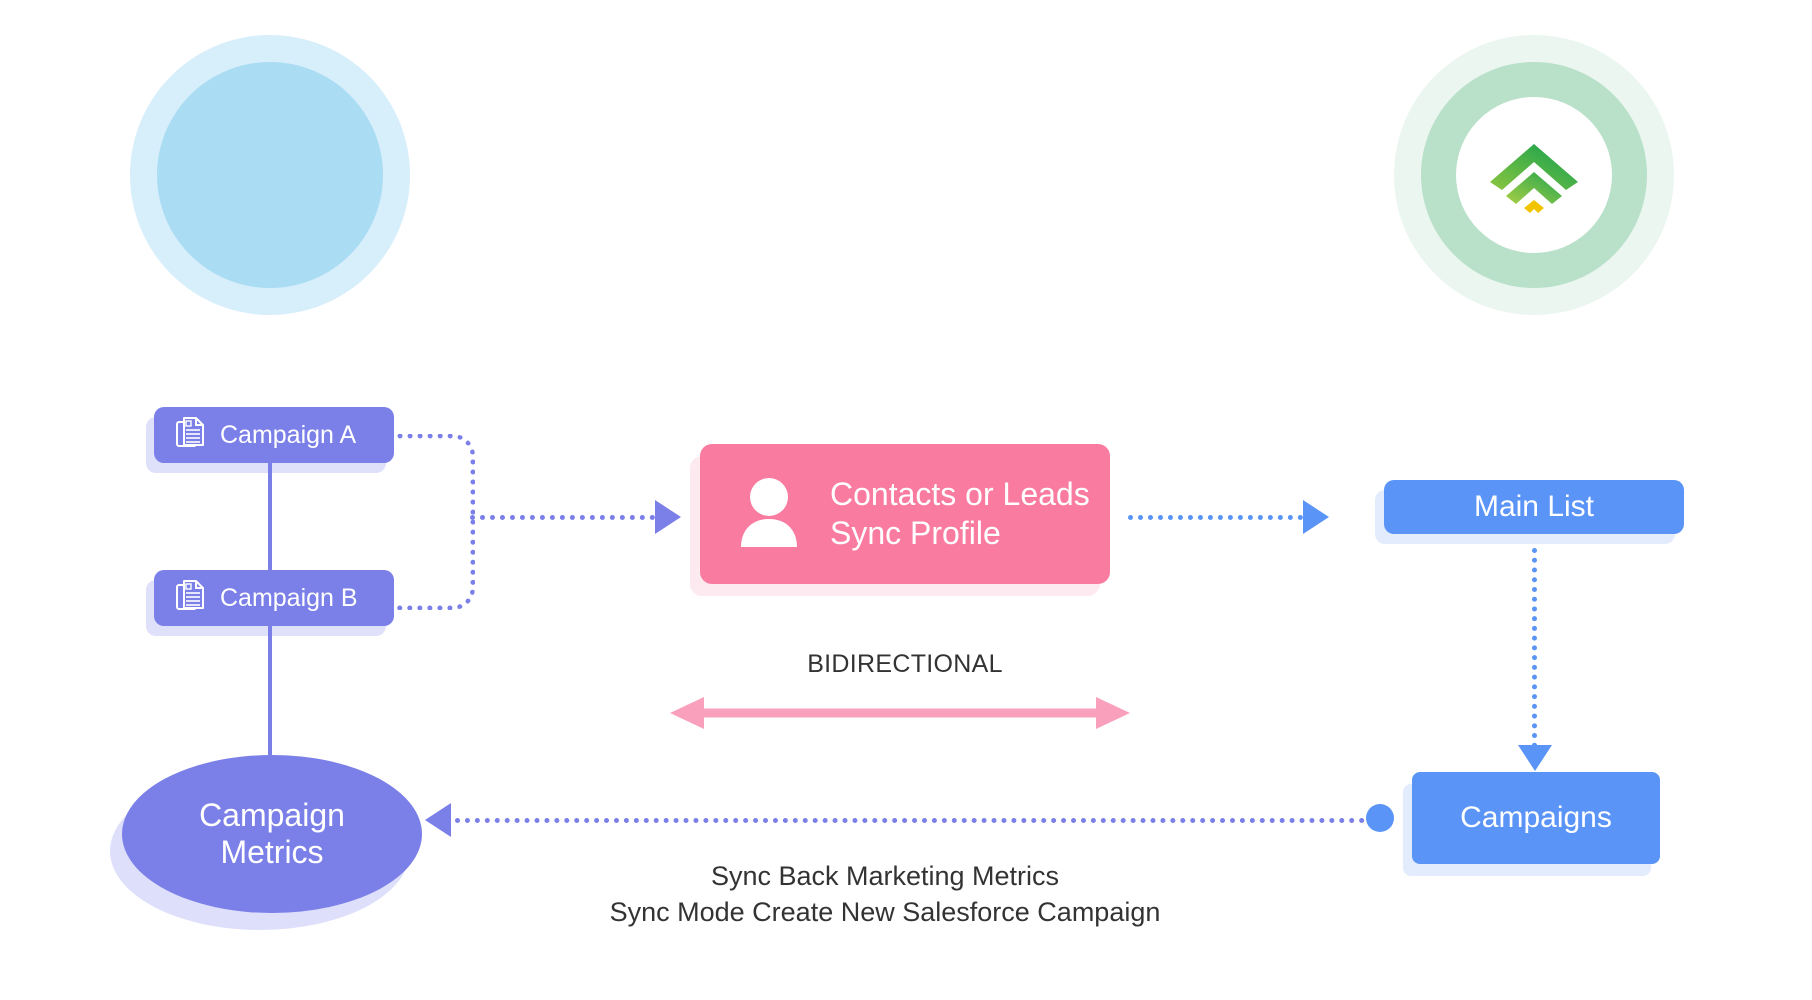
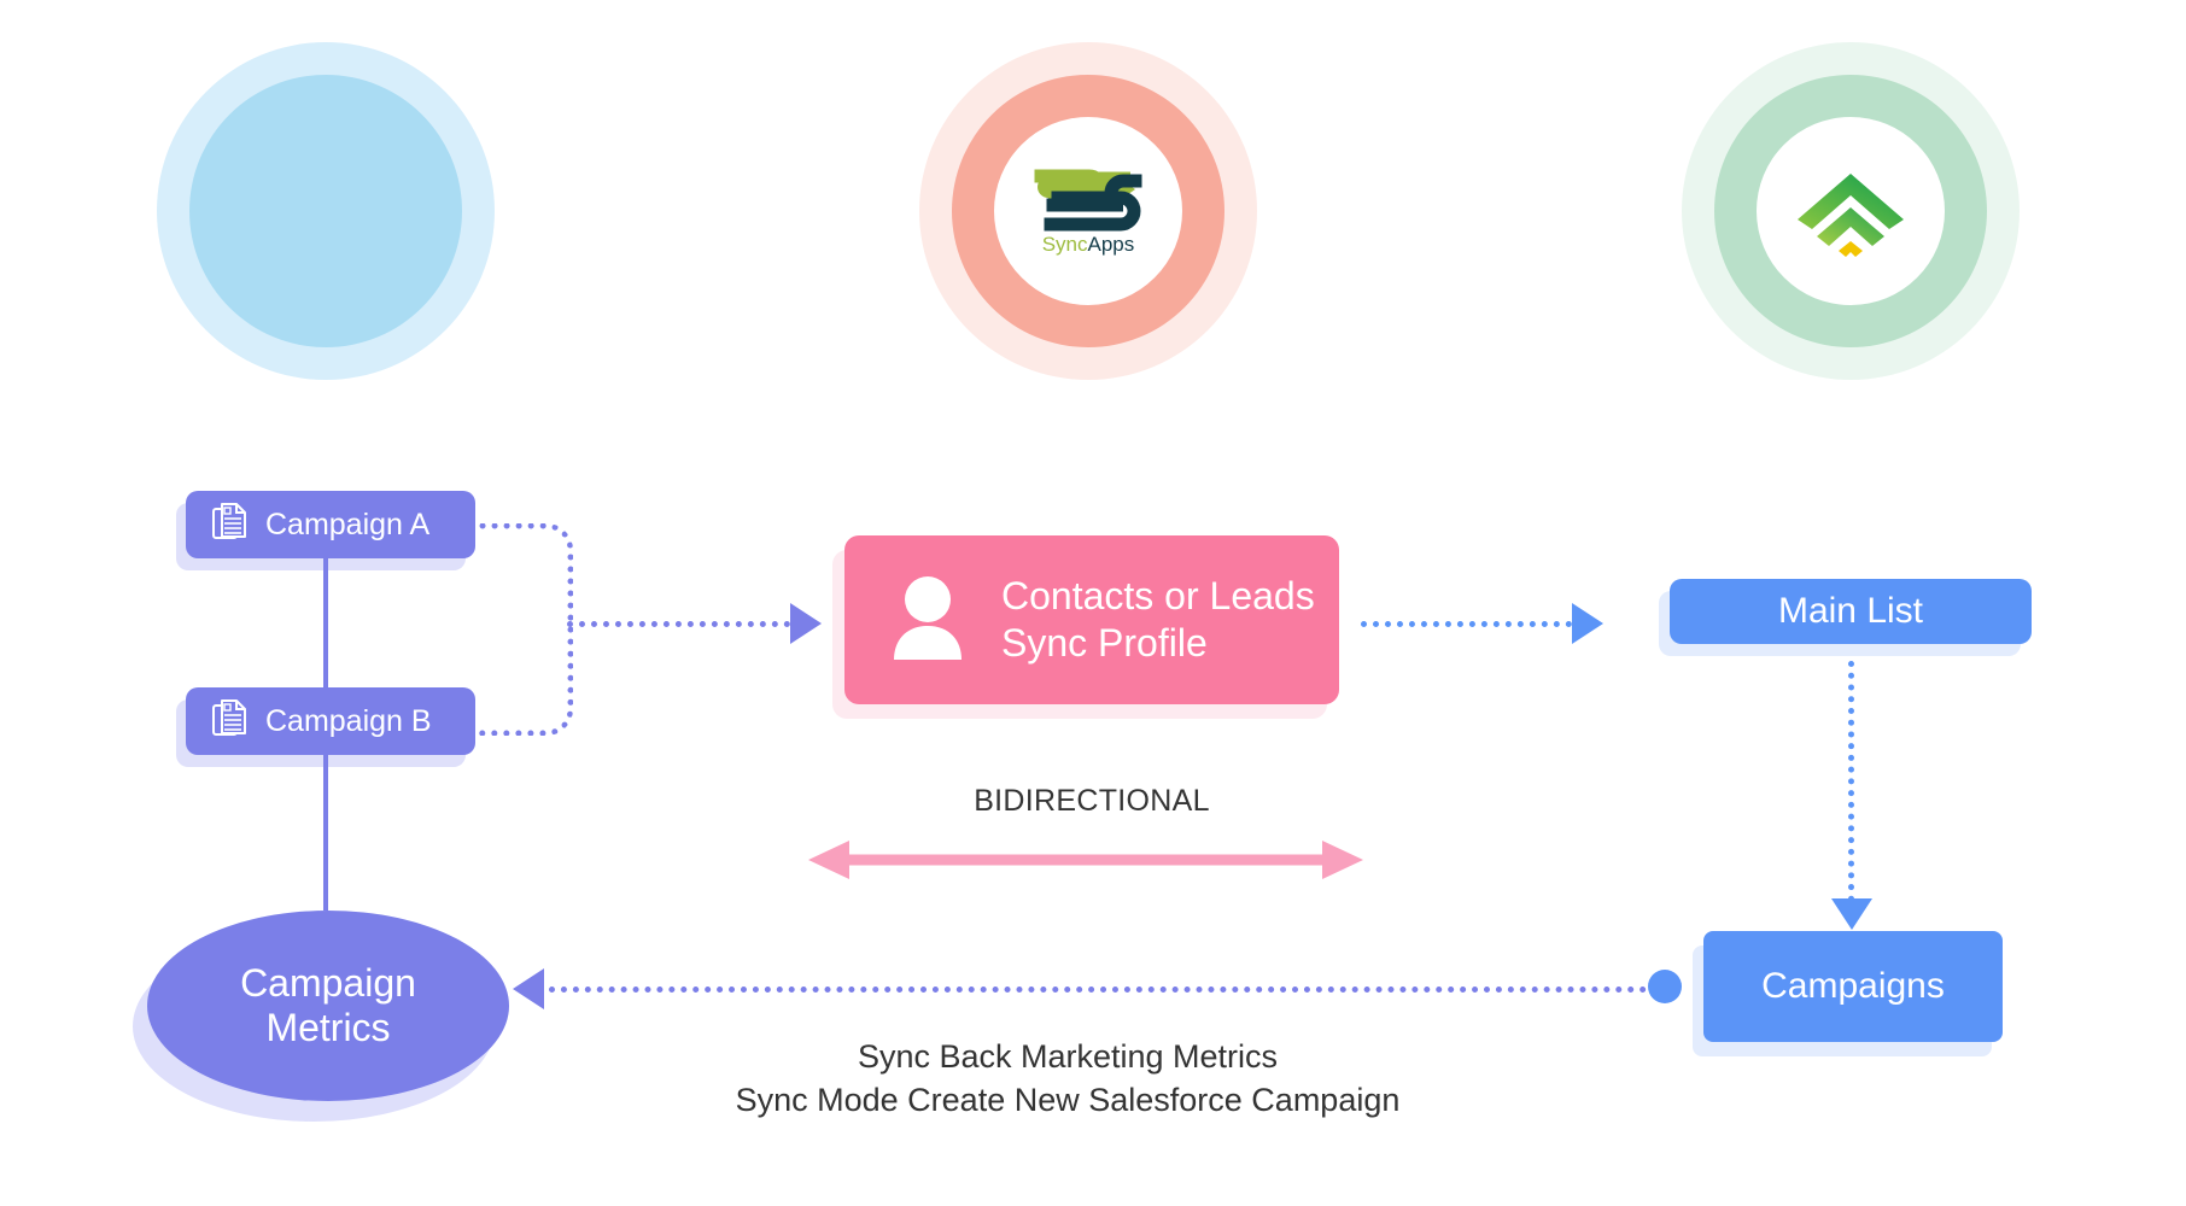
+ SyncApps
  Campaign A
  Campaign B
  Contacts or Leads
  Sync Profile
  Main List
  Campaigns
  BIDIRECTIONAL
  Campaign
  Metrics
  Sync Back Marketing Metrics
  Sync Mode Create New Salesforce Campaign
